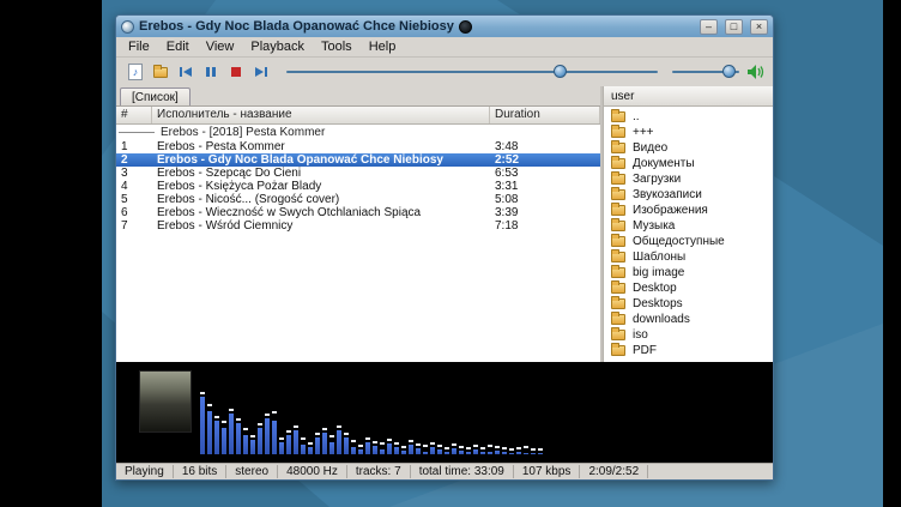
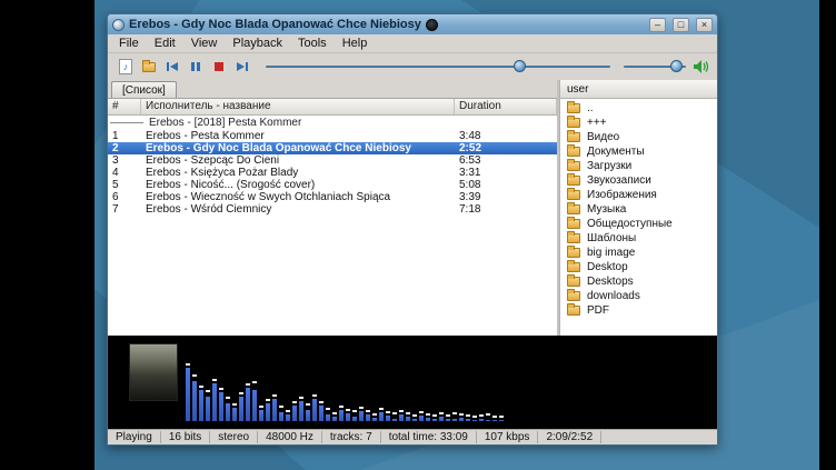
  Erebos - Gdy Noc Blada Opanować Chce Niebiosy
  –
  □
  ×
  File
  Edit
  View
  Playback
  Tools
  Help
  ♪
  [Список]
  #
  Исполнитель - название
  Duration
  Erebos - [2018] Pesta Kommer
  1
  Erebos - Pesta Kommer
  3:48
  2
  Erebos - Gdy Noc Blada Opanować Chce Niebiosy
  2:52
  3
  Erebos - Szepcąc Do Cieni
  6:53
  4
  Erebos - Księżyca Pożar Blady
  3:31
  5
  Erebos - Nicość... (Srogość cover)
  5:08
  6
  Erebos - Wieczność w Swych Otchlaniach Śpiąca
  3:39
  7
  Erebos - Wśród Ciemnicy
  7:18
  user
  ..
  +++
  Видео
  Документы
  Загрузки
  Звукозаписи
  Изображения
  Музыка
  Общедоступные
  Шаблоны
  big image
  Desktop
  Desktops
  downloads
- iso
  PDF
  Playing
  16 bits
  stereo
  48000 Hz
  tracks: 7
  total time: 33:09
  107 kbps
  2:09/2:52
